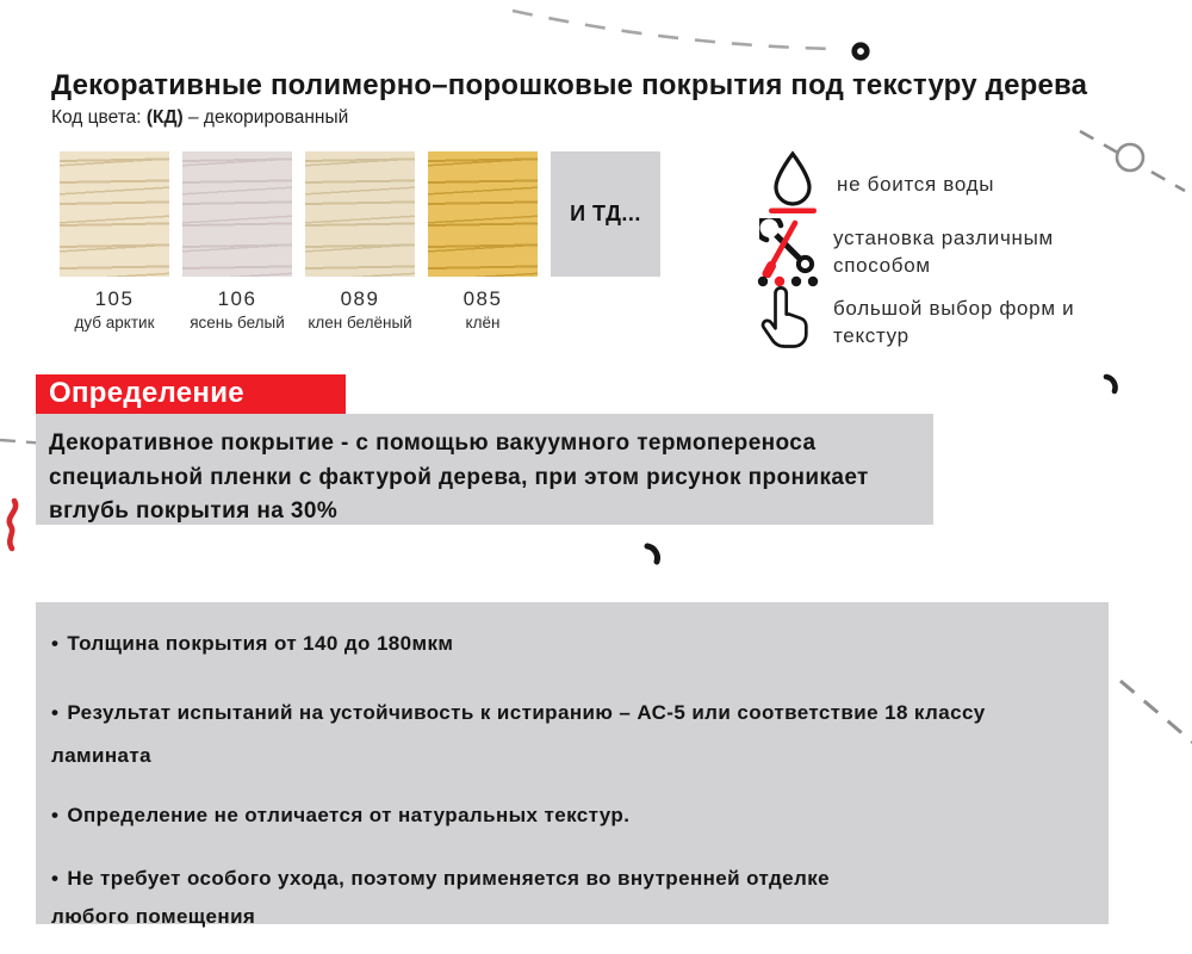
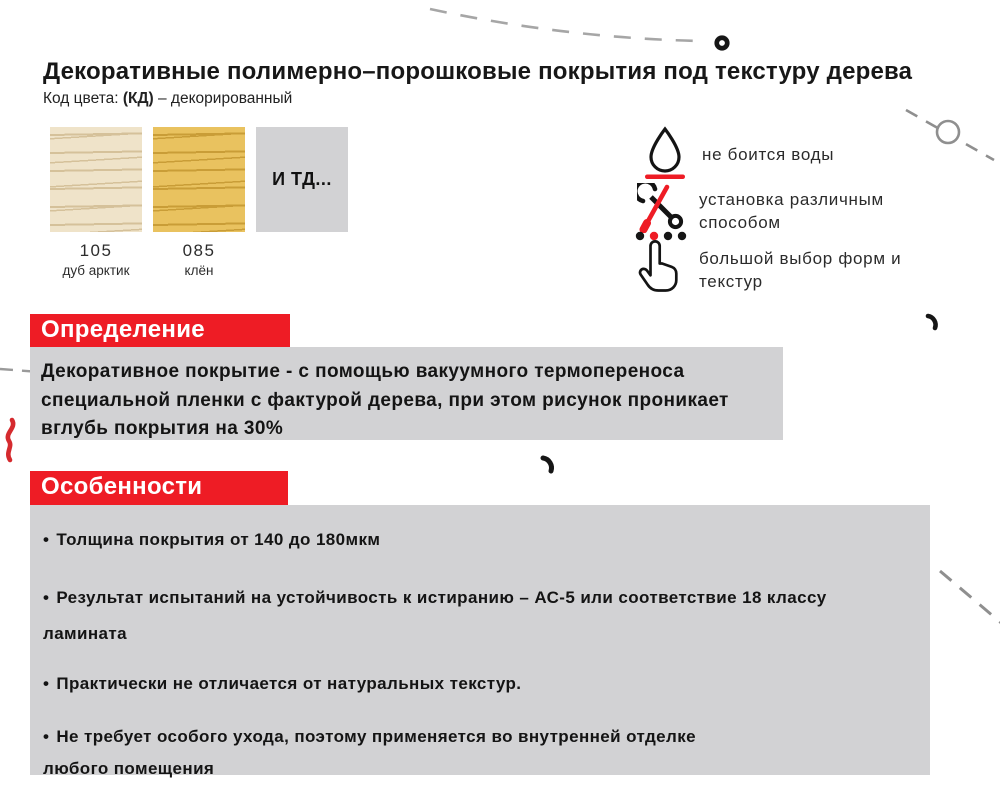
  Декоративные полимерно–порошковые покрытия под текстуру дерева
  Код цвета: (КД) – декорированный
  105
  дуб арктик
- 106
- ясень белый
- 089
- клен белёный
  085
  клён
  И ТД...
  не боится воды
  установка различным способом
  большой выбор форм и текстур
  Определение
  Декоративное покрытие - с помощью вакуумного термопереноса специальной пленки с фактурой дерева, при этом рисунок проникает вглубь покрытия на 30%
+ Особенности
  • Толщина покрытия от 140 до 180мкм
  • Результат испытаний на устойчивость к истиранию – АС-5 или соответствие 18 классу ламината
- • Определение не отличается от натуральных текстур.
+ • Практически не отличается от натуральных текстур.
  • Не требует особого ухода, поэтому применяется во внутренней отделке любого помещения
